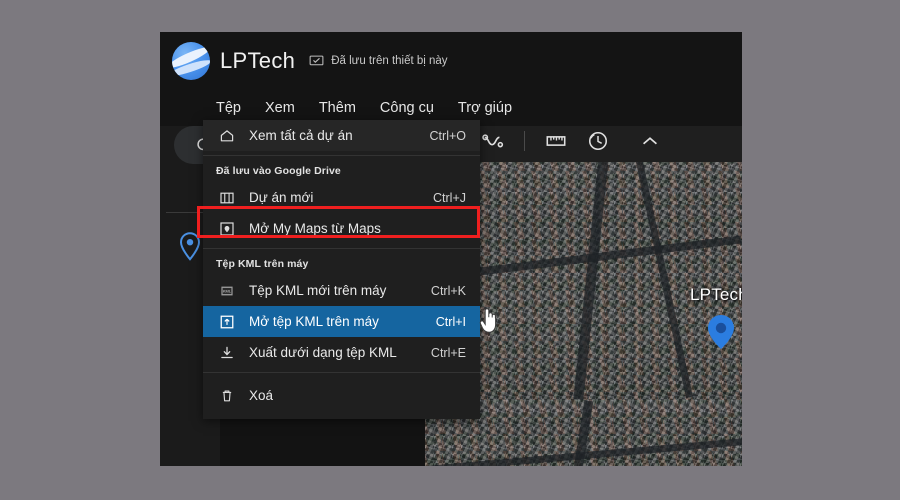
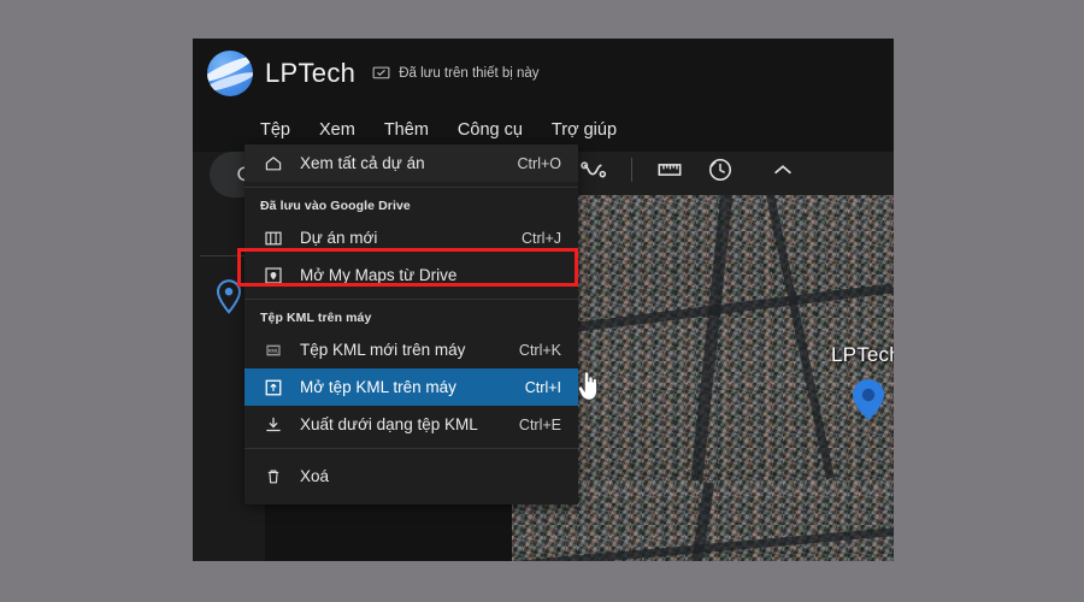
  LPTec
  LPTech
  Đã lưu trên thiết bị này
  Tệp
  Xem
  Thêm
  Công cụ
  Trợ giúp
  Xem tất cả dự án
  Ctrl+O
  Đã lưu vào Google Drive
  Dự án mới
  Ctrl+J
- Mở My Maps từ Maps
+ Mở My Maps từ Drive
  Tệp KML trên máy
  Tệp KML mới trên máy
  Ctrl+K
  Mở tệp KML trên máy
  Ctrl+I
  Xuất dưới dạng tệp KML
  Ctrl+E
  Xoá
